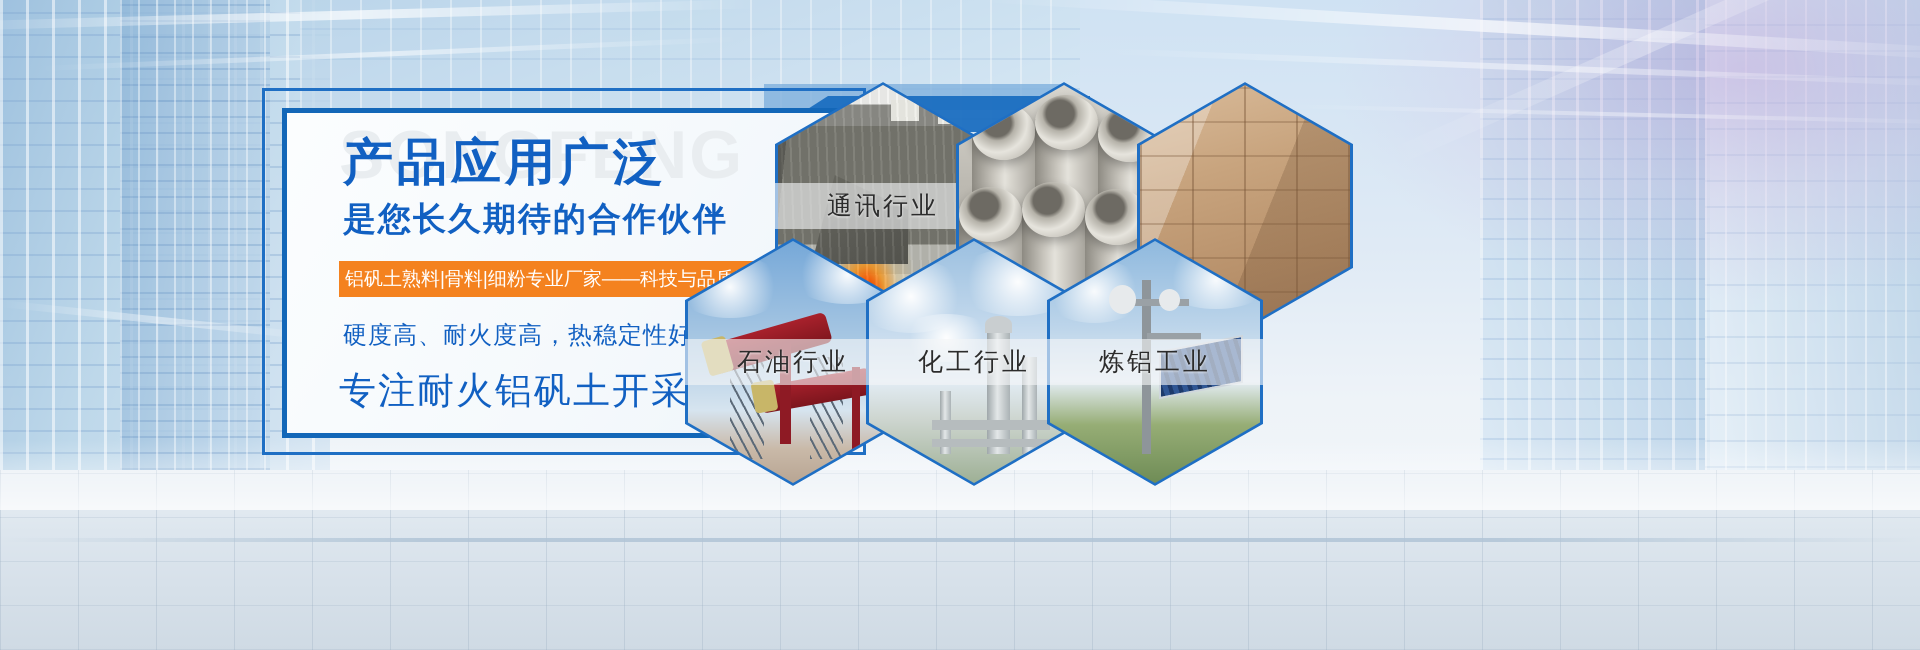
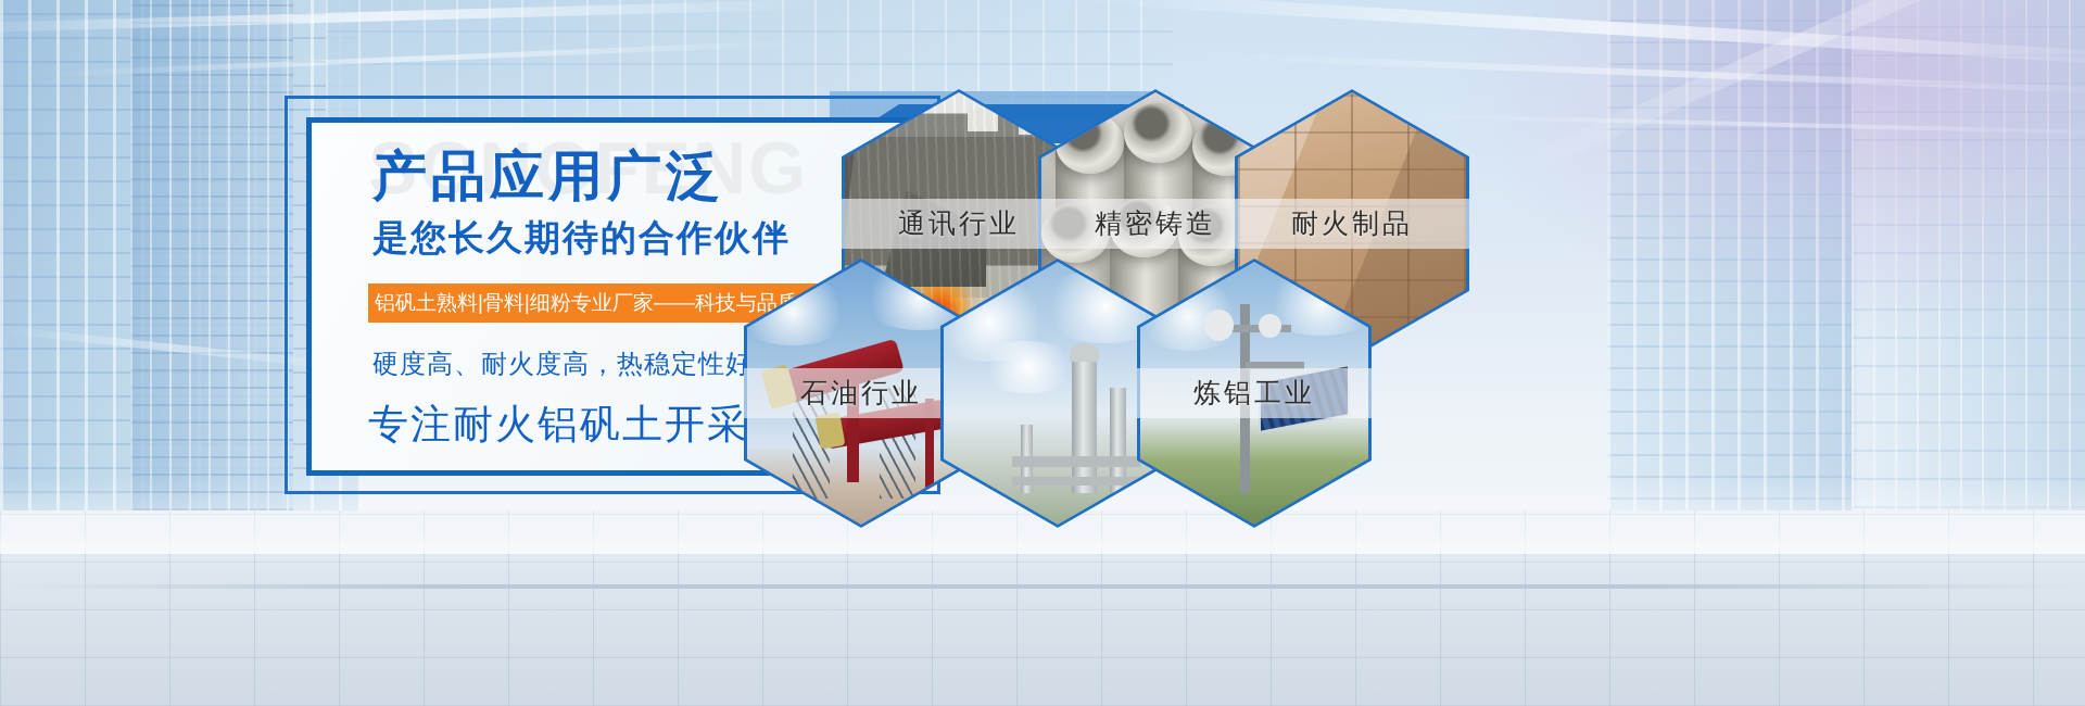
  SONGFENG
  产品应用广泛
  是您长久期待的合作伙伴
  铝矾土熟料|骨料|细粉专业厂家——科技与品
  硬度高、耐火度高，热稳定性好
  专注耐火铝矾土开采
  通讯行业
+ 精密铸造
+ 耐火制品
  石油行业
- 化工行业
  炼铝工业
